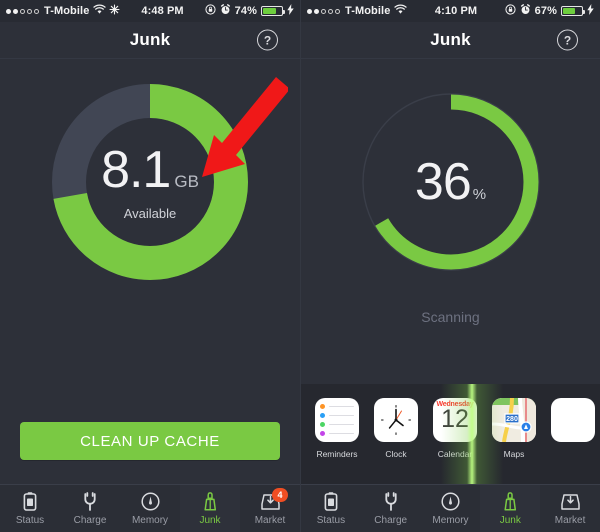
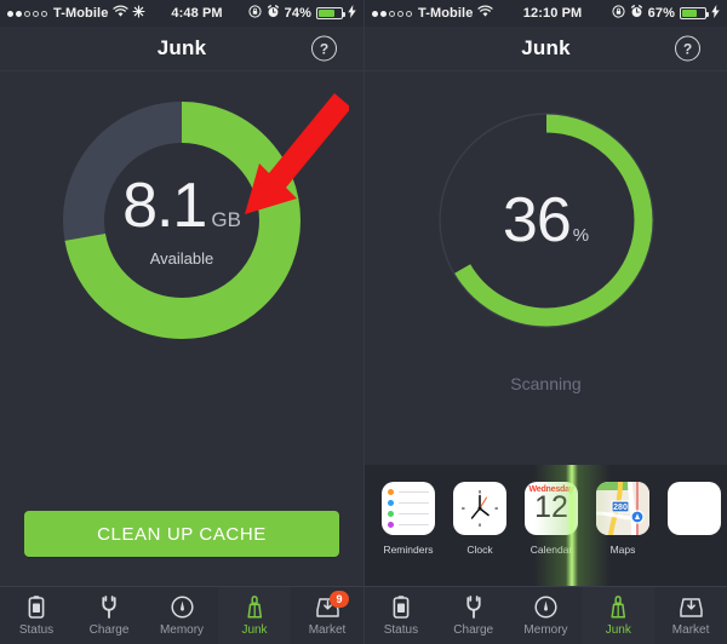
  T-Mobile
  4:48 PM
  74%
  Junk
  ?
  8.1
  GB
  Available
  CLEAN UP CACHE
  Status
  Charge
  Memory
  Junk
- 4
+ 9
  Market
  T-Mobile
- 4:10 PM
+ 12:10 PM
  67%
  Junk
  ?
  36
  %
  Scanning
  Reminders
  Clock
  Maps
  Status
  Charge
  Memory
  Junk
  Market
